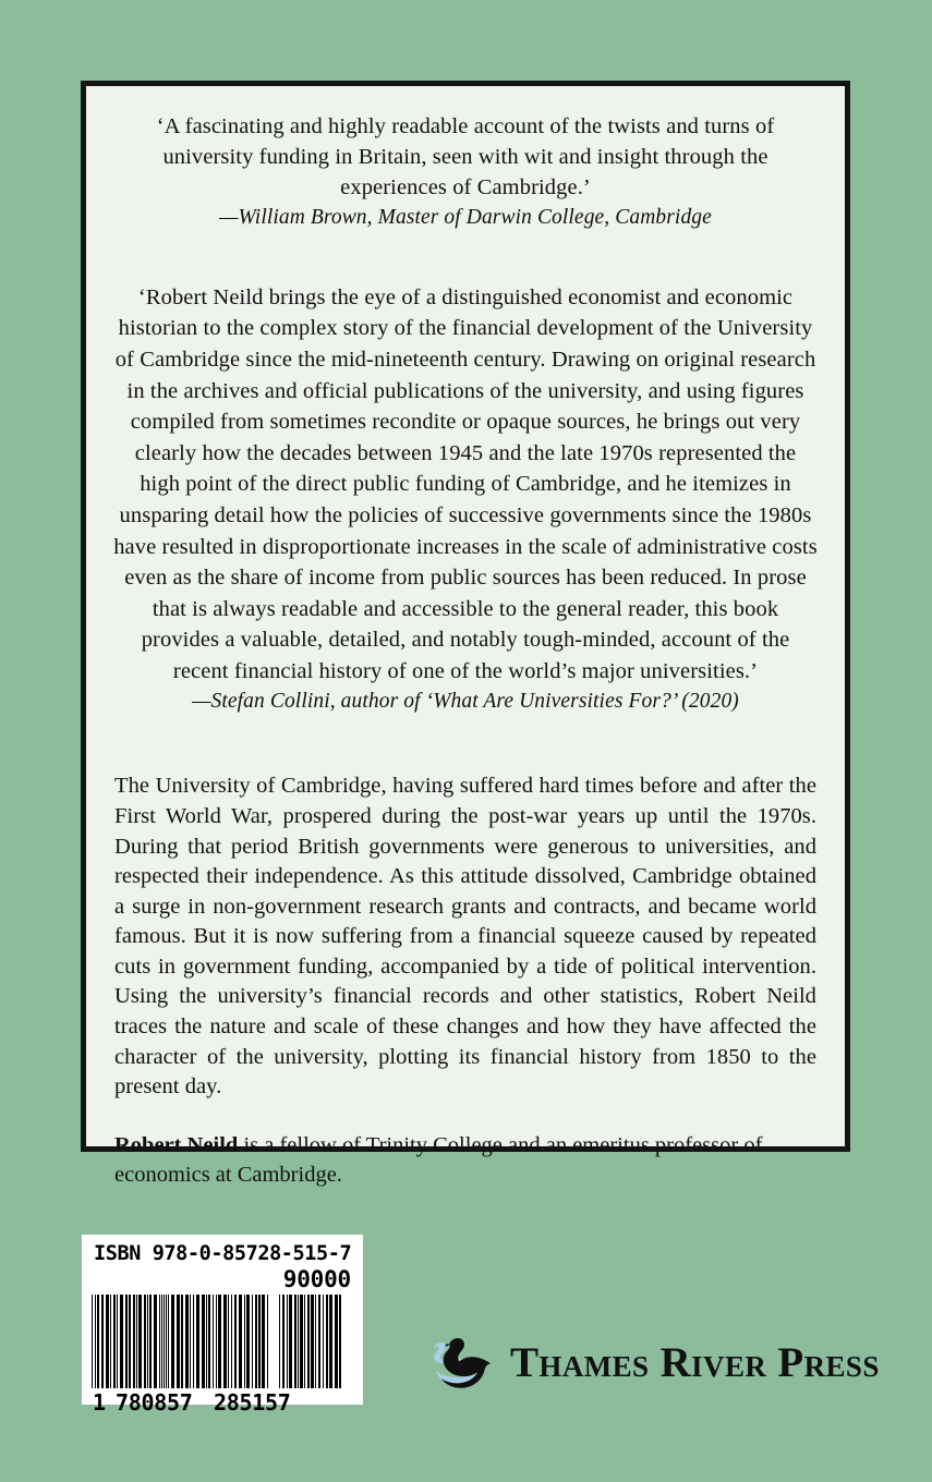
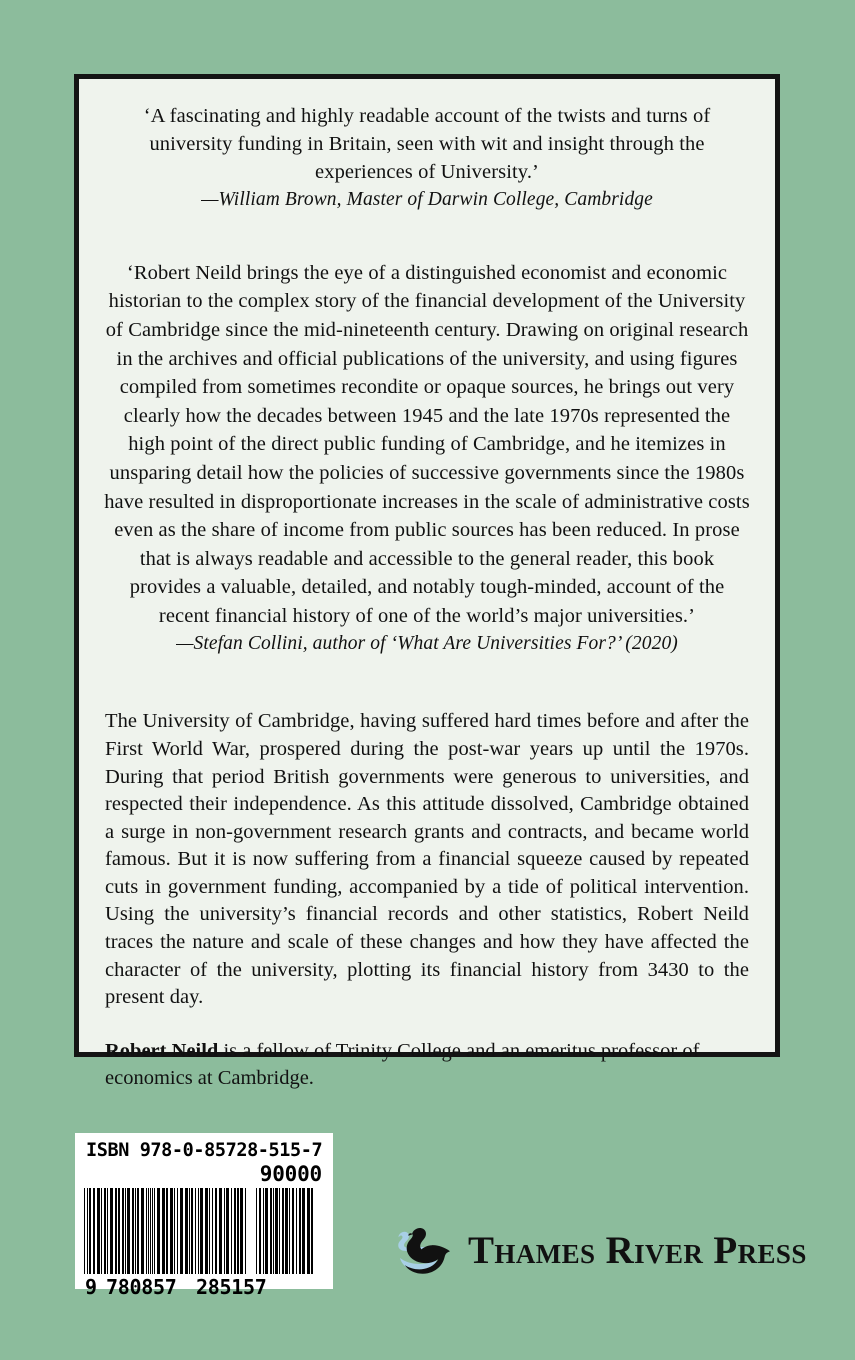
- ‘A fascinating and highly readable account of the twists and turns of university funding in Britain, seen with wit and insight through the experiences of Cambridge.’
+ ‘A fascinating and highly readable account of the twists and turns of university funding in Britain, seen with wit and insight through the experiences of University.’
  —William Brown, Master of Darwin College, Cambridge
  ‘Robert Neild brings the eye of a distinguished economist and economic historian to the complex story of the financial development of the University of Cambridge since the mid-nineteenth century. Drawing on original research in the archives and official publications of the university, and using figures compiled from sometimes recondite or opaque sources, he brings out very clearly how the decades between 1945 and the late 1970s represented the high point of the direct public funding of Cambridge, and he itemizes in unsparing detail how the policies of successive governments since the 1980s have resulted in disproportionate increases in the scale of administrative costs even as the share of income from public sources has been reduced. In prose that is always readable and accessible to the general reader, this book provides a valuable, detailed, and notably tough-minded, account of the recent financial history of one of the world’s major universities.’
  —Stefan Collini, author of ‘What Are Universities For?’ (2020)
- The University of Cambridge, having suffered hard times before and after the First World War, prospered during the post-war years up until the 1970s. During that period British governments were generous to universities, and respected their independence. As this attitude dissolved, Cambridge obtained a surge in non-government research grants and contracts, and became world famous. But it is now suffering from a financial squeeze caused by repeated cuts in government funding, accompanied by a tide of political intervention. Using the university’s financial records and other statistics, Robert Neild traces the nature and scale of these changes and how they have affected the character of the university, plotting its financial history from 1850 to the present day.
+ The University of Cambridge, having suffered hard times before and after the First World War, prospered during the post-war years up until the 1970s. During that period British governments were generous to universities, and respected their independence. As this attitude dissolved, Cambridge obtained a surge in non-government research grants and contracts, and became world famous. But it is now suffering from a financial squeeze caused by repeated cuts in government funding, accompanied by a tide of political intervention. Using the university’s financial records and other statistics, Robert Neild traces the nature and scale of these changes and how they have affected the character of the university, plotting its financial history from 3430 to the present day.
  Robert Neild is a fellow of Trinity College and an emeritus professor of economics at Cambridge.
  ISBN 978-0-85728-515-7
  90000
- 1
+ 9
  780857
  285157
  Thames River Press
